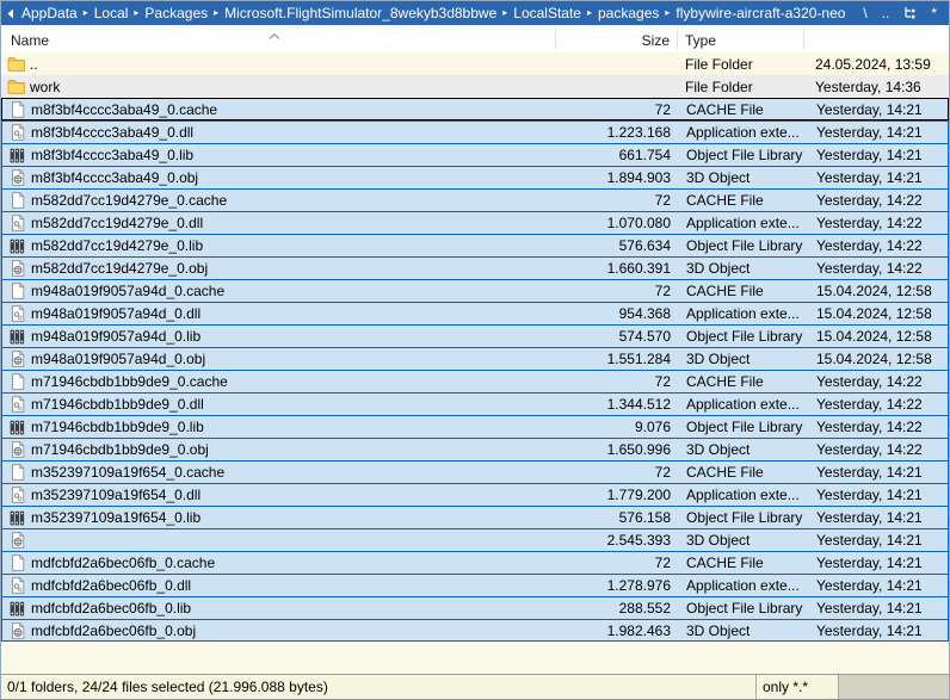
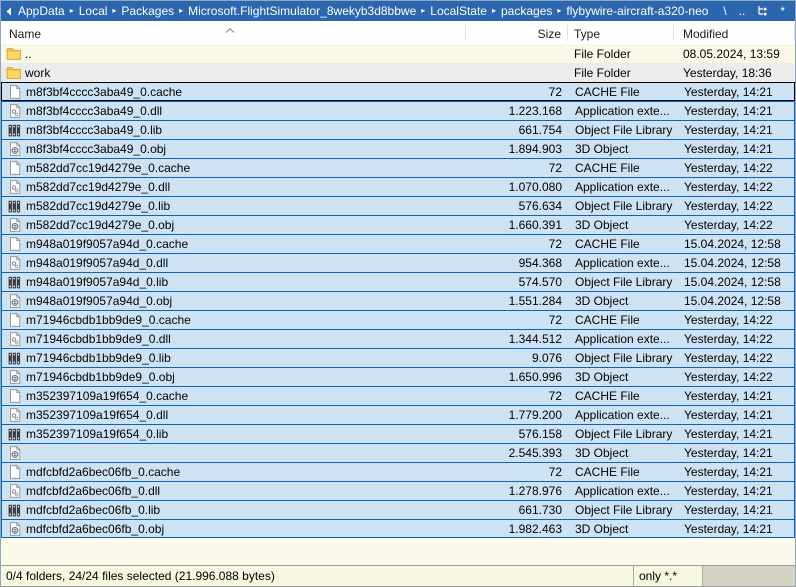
  AppData
  ▸
  Local
  ▸
  Packages
  ▸
  Microsoft.FlightSimulator_8wekyb3d8bbwe
  ▸
  LocalState
  ▸
  packages
  ▸
  flybywire-aircraft-a320-neo
  \
  ..
  *
  Name
  Size
  Type
+ Modified
  ..
  File Folder
- 24.05.2024, 13:59
+ 08.05.2024, 13:59
  work
  File Folder
- Yesterday, 14:36
+ Yesterday, 18:36
  m8f3bf4cccc3aba49_0.cache
  72
  CACHE File
  Yesterday, 14:21
  m8f3bf4cccc3aba49_0.dll
  1.223.168
  Application exte...
  Yesterday, 14:21
  m8f3bf4cccc3aba49_0.lib
  661.754
  Object File Library
  Yesterday, 14:21
  m8f3bf4cccc3aba49_0.obj
  1.894.903
  3D Object
  Yesterday, 14:21
  m582dd7cc19d4279e_0.cache
  72
  CACHE File
  Yesterday, 14:22
  m582dd7cc19d4279e_0.dll
  1.070.080
  Application exte...
  Yesterday, 14:22
  m582dd7cc19d4279e_0.lib
  576.634
  Object File Library
  Yesterday, 14:22
  m582dd7cc19d4279e_0.obj
  1.660.391
  3D Object
  Yesterday, 14:22
  m948a019f9057a94d_0.cache
  72
  CACHE File
  15.04.2024, 12:58
  m948a019f9057a94d_0.dll
  954.368
  Application exte...
  15.04.2024, 12:58
  m948a019f9057a94d_0.lib
  574.570
  Object File Library
  15.04.2024, 12:58
  m948a019f9057a94d_0.obj
  1.551.284
  3D Object
  15.04.2024, 12:58
  m71946cbdb1bb9de9_0.cache
  72
  CACHE File
  Yesterday, 14:22
  m71946cbdb1bb9de9_0.dll
  1.344.512
  Application exte...
  Yesterday, 14:22
  m71946cbdb1bb9de9_0.lib
  9.076
  Object File Library
  Yesterday, 14:22
  m71946cbdb1bb9de9_0.obj
  1.650.996
  3D Object
  Yesterday, 14:22
  m352397109a19f654_0.cache
  72
  CACHE File
  Yesterday, 14:21
  m352397109a19f654_0.dll
  1.779.200
  Application exte...
  Yesterday, 14:21
  m352397109a19f654_0.lib
  576.158
  Object File Library
  Yesterday, 14:21
  2.545.393
  3D Object
  Yesterday, 14:21
  mdfcbfd2a6bec06fb_0.cache
  72
  CACHE File
  Yesterday, 14:21
  mdfcbfd2a6bec06fb_0.dll
  1.278.976
  Application exte...
  Yesterday, 14:21
  mdfcbfd2a6bec06fb_0.lib
- 288.552
+ 661.730
  Object File Library
  Yesterday, 14:21
  mdfcbfd2a6bec06fb_0.obj
  1.982.463
  3D Object
  Yesterday, 14:21
- 0/1 folders, 24/24 files selected (21.996.088 bytes)
+ 0/4 folders, 24/24 files selected (21.996.088 bytes)
  only *.*
